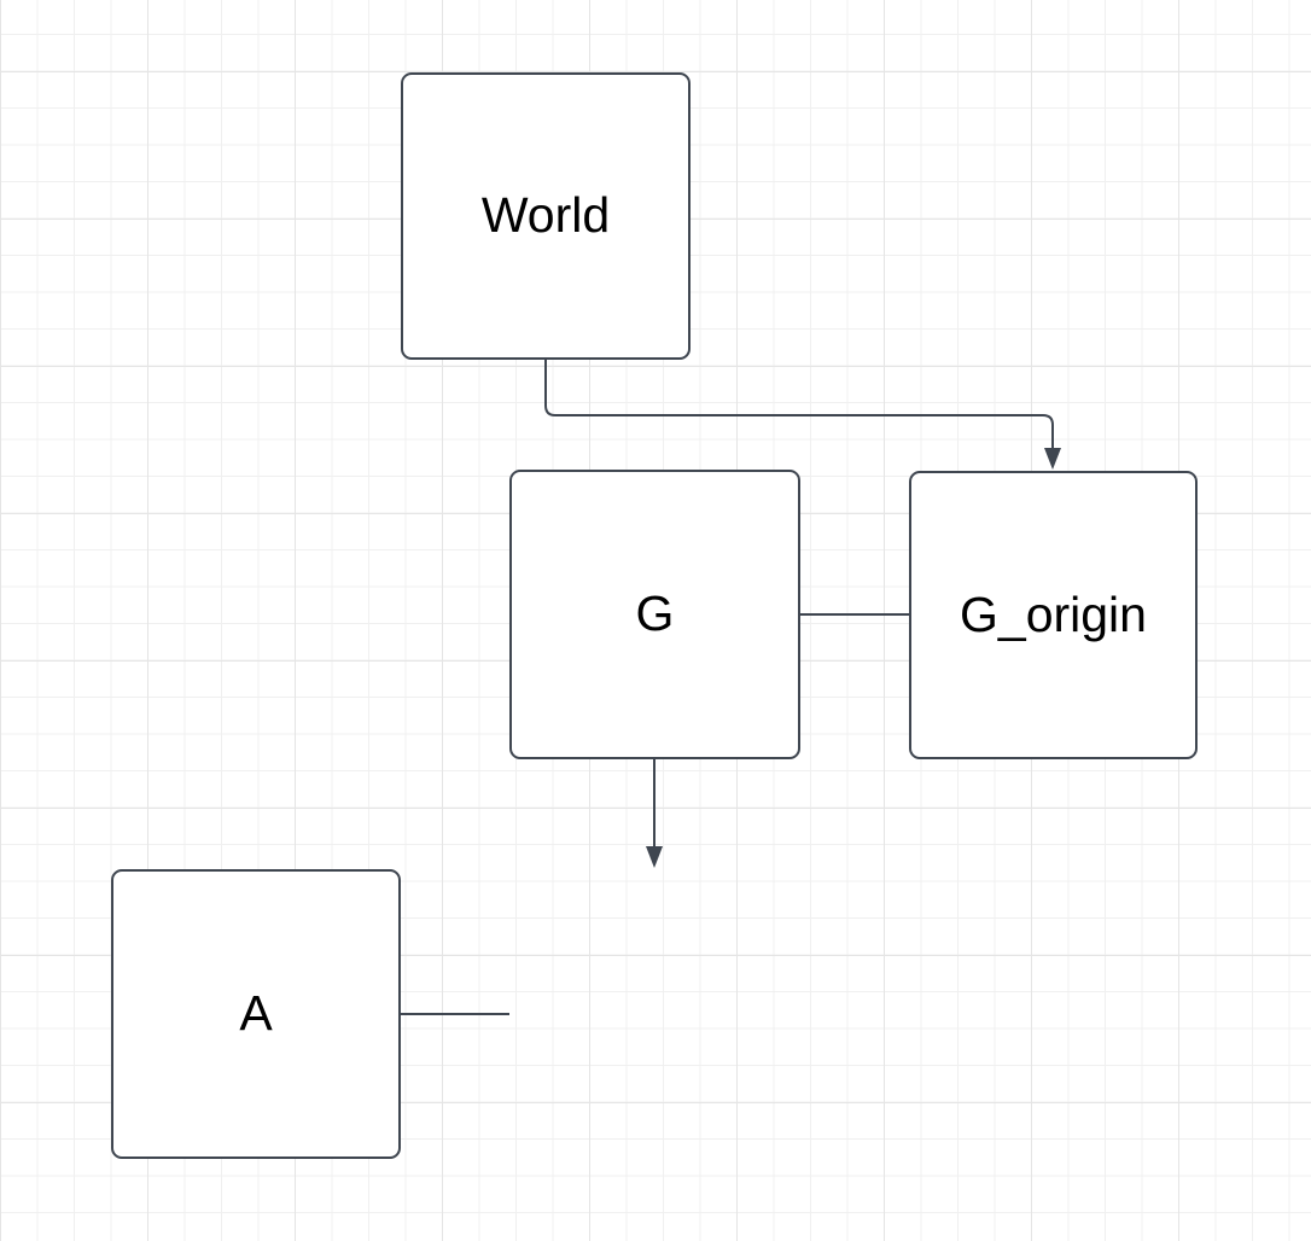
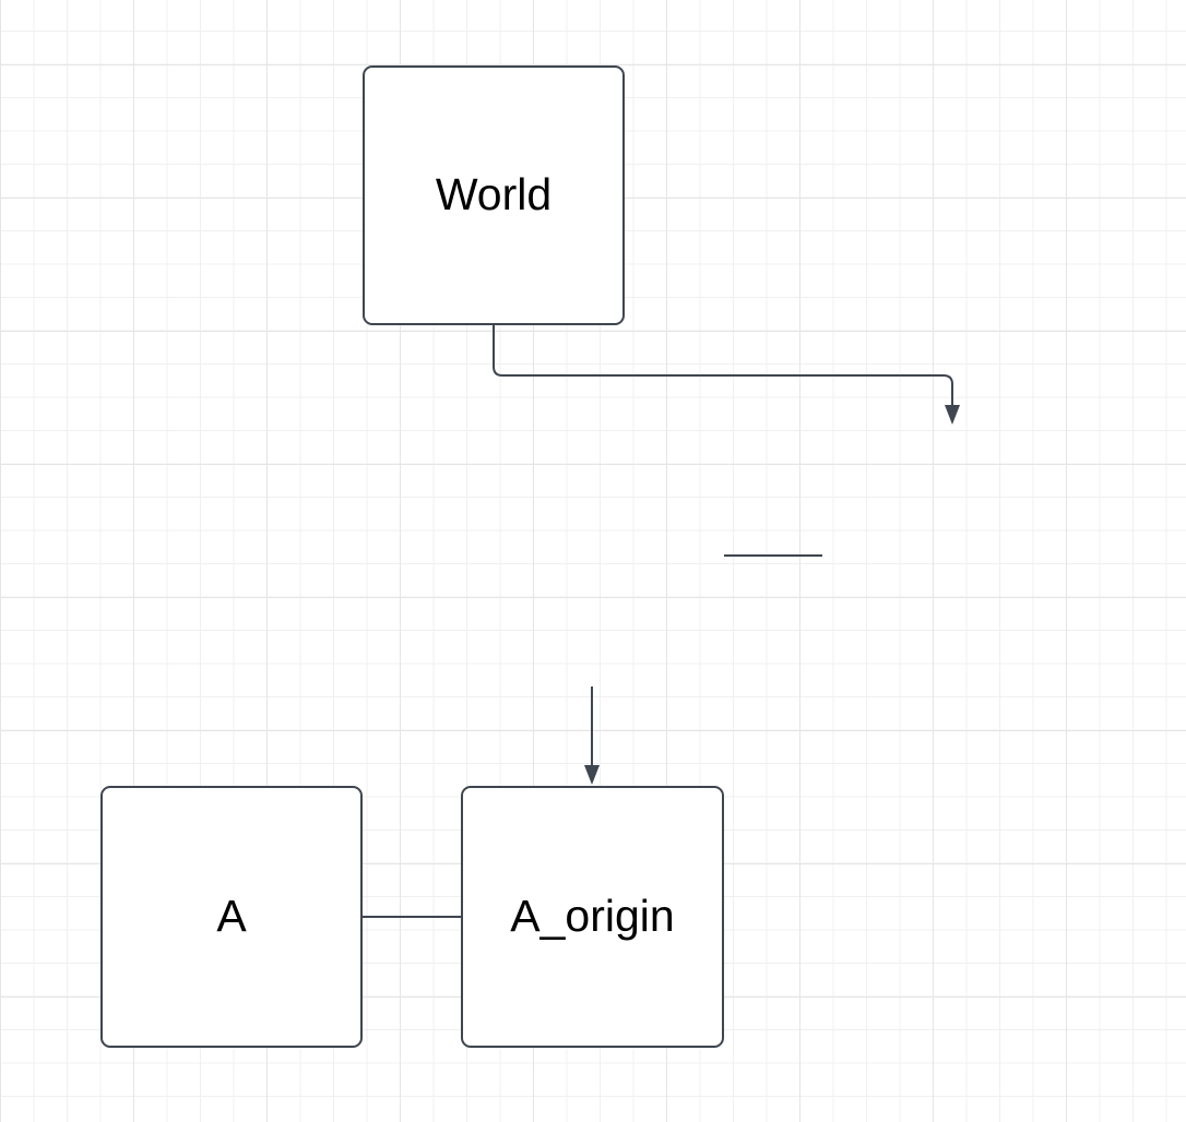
  World
- G
- G_origin
  A
+ A_origin
